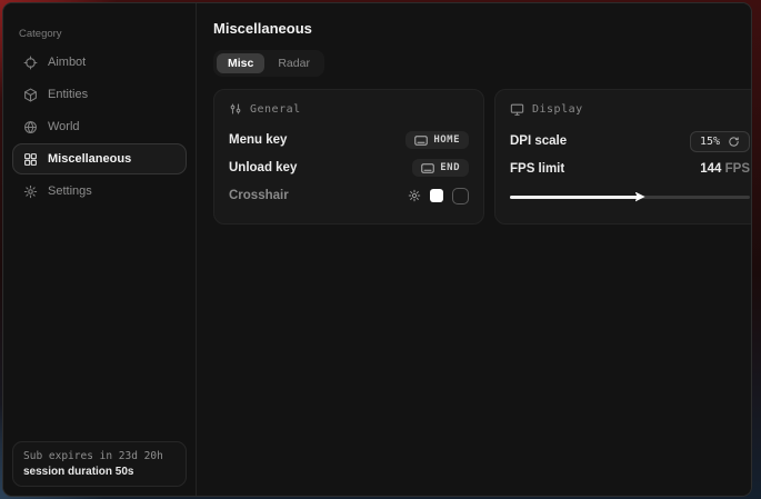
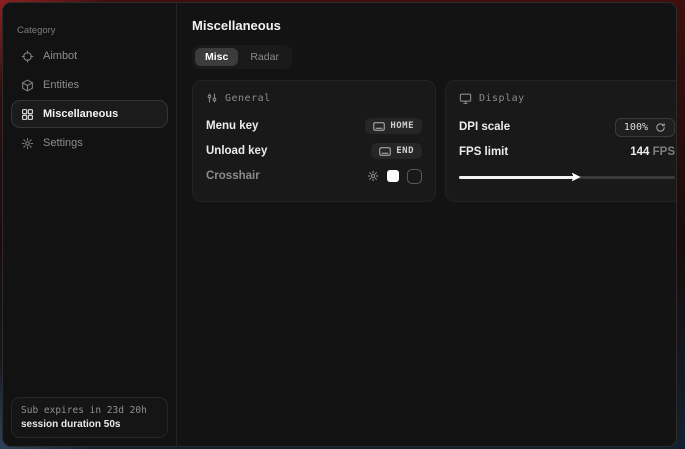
  Category
  Aimbot
  Entities
- World
  Miscellaneous
  Settings
  Sub expires in 23d 20h
  session duration 50s
  Miscellaneous
  Misc
  Radar
  General
  Menu key
  HOME
  Unload key
  END
  Crosshair
  Display
  DPI scale
- 15%
+ 100%
  FPS limit
  144 FPS
